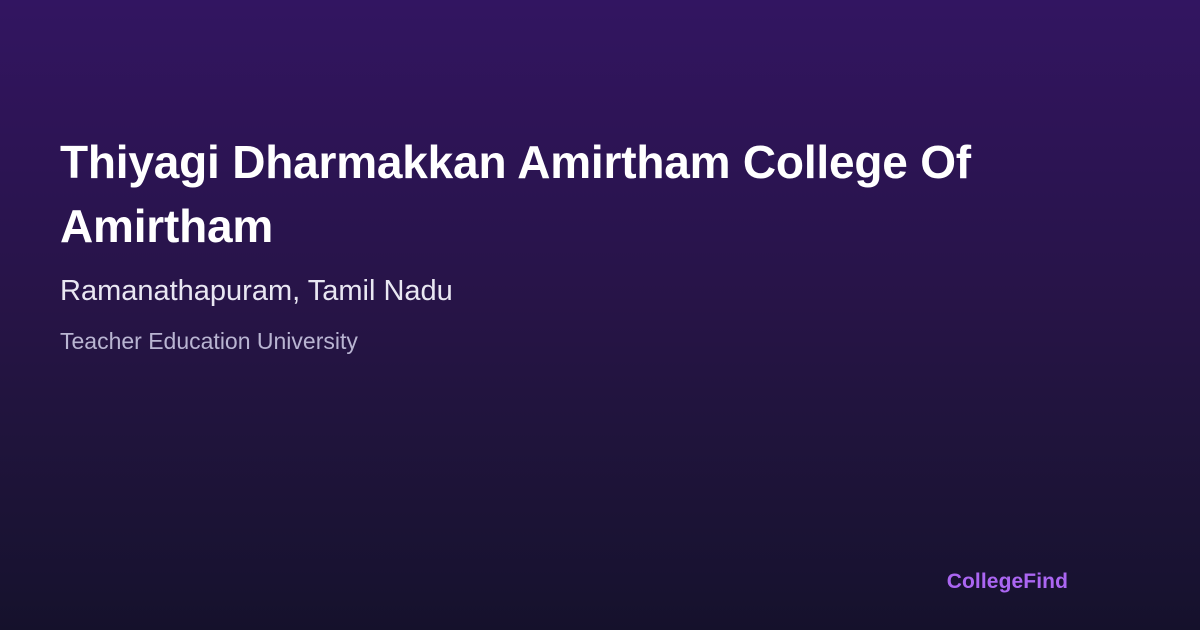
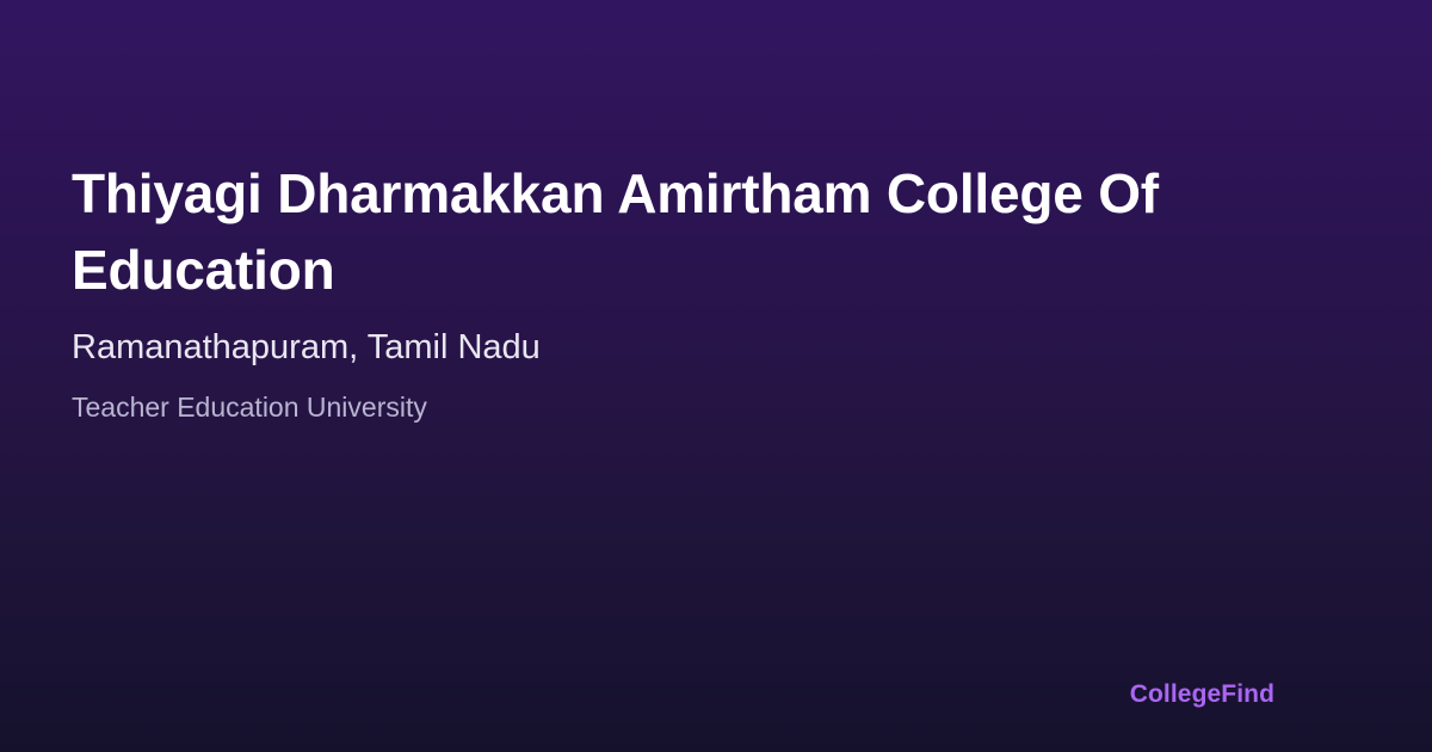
- Thiyagi Dharmakkan Amirtham College Of Amirtham
+ Thiyagi Dharmakkan Amirtham College Of Education
  Ramanathapuram, Tamil Nadu
  Teacher Education University
  CollegeFind
